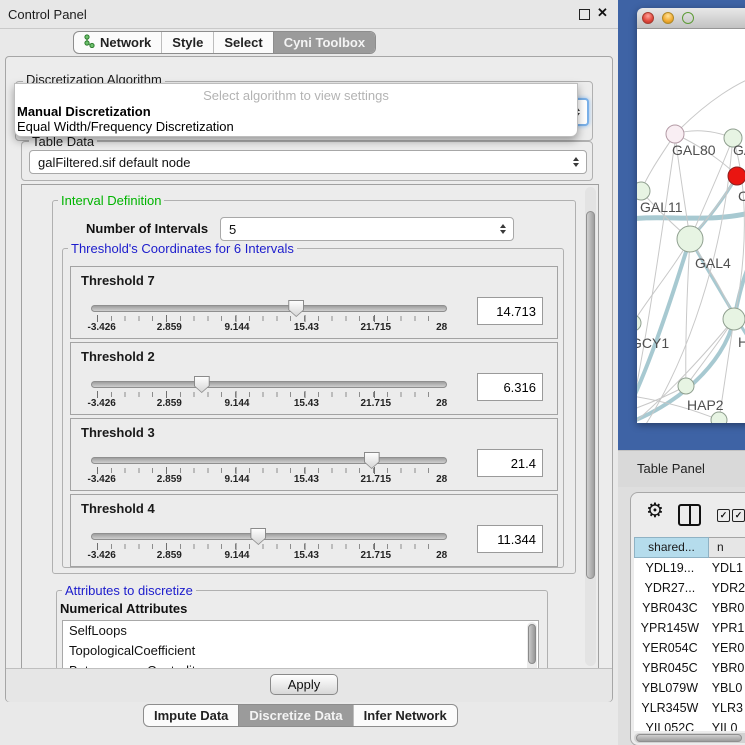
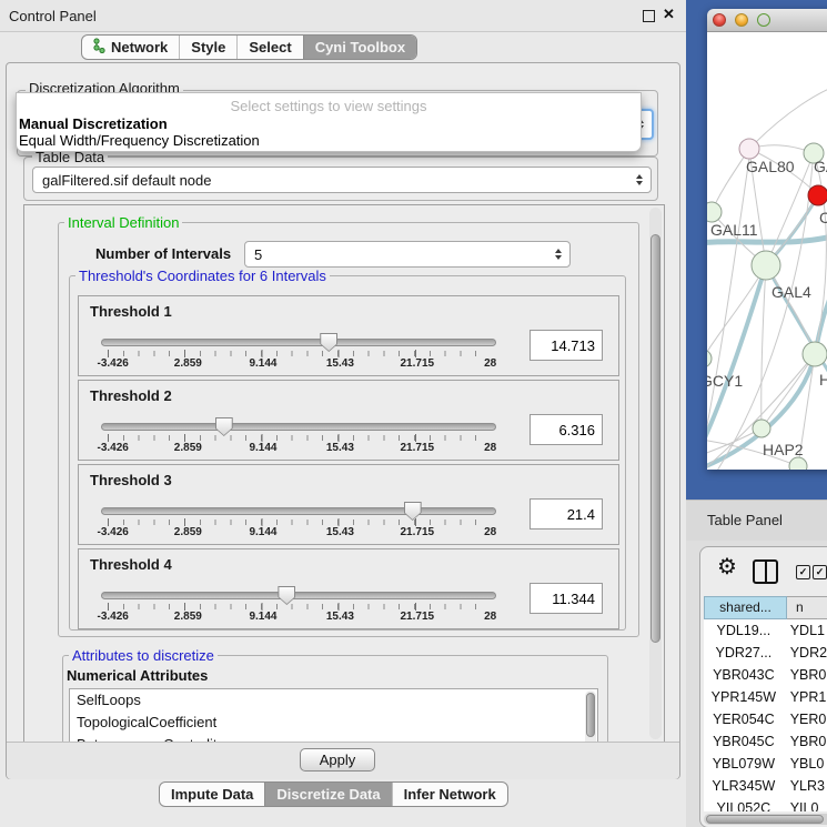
  Control Panel
  ✕
  Network
  Style
  Select
  Cyni Toolbox
  Discretization Algorithm
- Select algorithm to view settings
+ Select settings to view settings
  Manual Discretization
  Equal Width/Frequency Discretization
  Table Data
  galFiltered.sif default node
  Interval Definition
  Number of Intervals
  5
  Threshold's Coordinates for 6 Intervals
- Threshold 7
+ Threshold 1
  -3.426
  2.859
  9.144
  15.43
  21.715
  28
  14.713
  Threshold 2
  -3.426
  2.859
  9.144
  15.43
  21.715
  28
  6.316
  Threshold 3
  -3.426
  2.859
  9.144
  15.43
  21.715
  28
  21.4
  Threshold 4
  -3.426
  2.859
  9.144
  15.43
  21.715
  28
  11.344
  Attributes to discretize
  Numerical Attributes
  SelfLoops
  TopologicalCoefficient
  Apply
  Impute Data
  Discretize Data
  Infer Network
  GAL80
  GAL11
  C
  GAL4
  GCY1
  H
  HAP2
  Table Panel
  ⚙
  ✓
  ✓
  shared...
  n
  YDL19...
  YDL1
  YDR27...
  YDR2
  YBR043C
  YBR0
  YPR145W
  YPR1
  YER054C
  YER0
  YBR045C
  YBR0
  YBL079W
  YBL0
  YLR345W
  YLR3
  YIL052C
  YIL0
